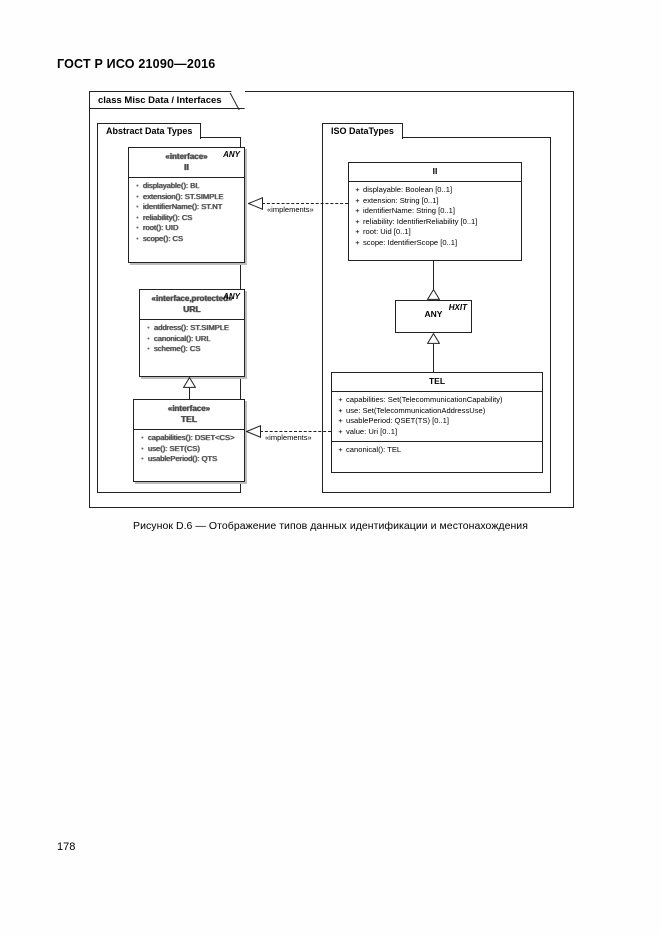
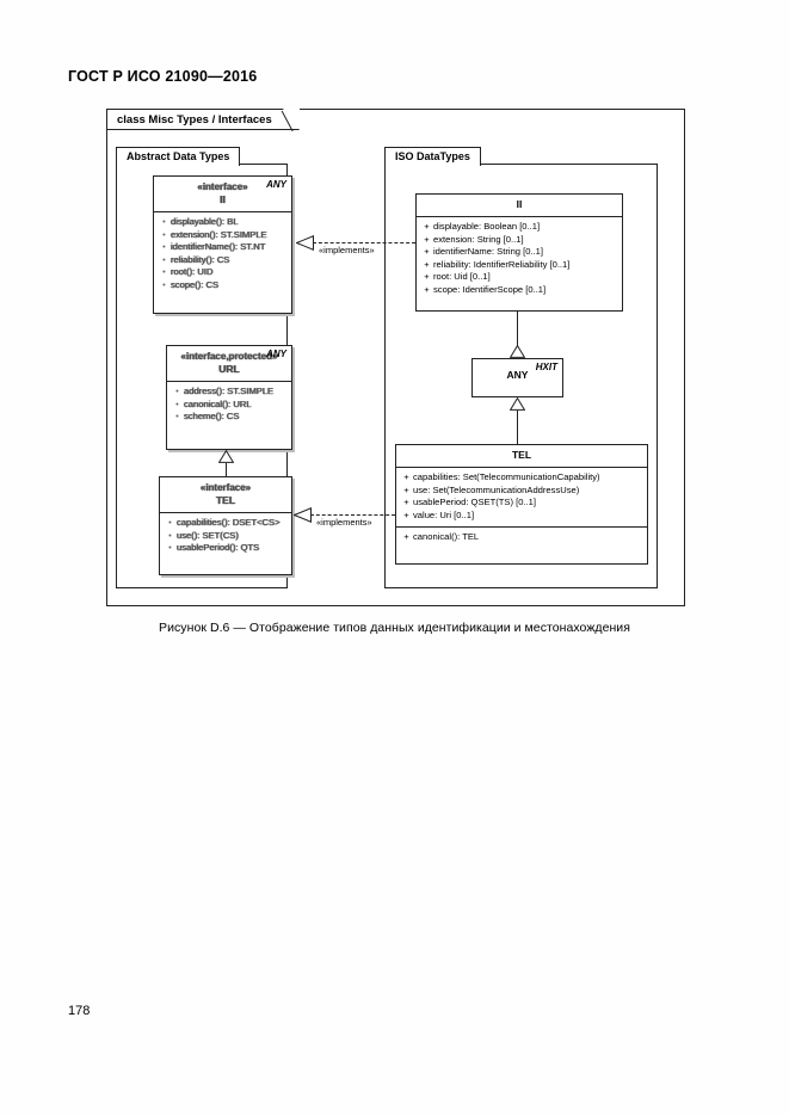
  ГОСТ Р ИСО 21090—2016
- class Misc Data / Interfaces
+ class Misc Types / Interfaces
  Abstract Data Types
  ISO DataTypes
  ANY
  «interface»
  II
  •
  displayable(): BL
  •
  extension(): ST.SIMPLE
  •
  identifierName(): ST.NT
  •
  reliability(): CS
  •
  root(): UID
  •
  scope(): CS
  ANY
  «interface,protected»
  URL
  •
  address(): ST.SIMPLE
  •
  canonical(): URL
  •
  scheme(): CS
  «interface»
  TEL
  •
  capabilities(): DSET<CS>
  •
  use(): SET(CS)
  •
  usablePeriod(): QTS
  II
  +
  displayable: Boolean [0..1]
  +
  extension: String [0..1]
  +
  identifierName: String [0..1]
  +
  reliability: IdentifierReliability [0..1]
  +
  root: Uid [0..1]
  +
  scope: IdentifierScope [0..1]
  HXIT
  ANY
  TEL
  +
  capabilities: Set(TelecommunicationCapability)
  +
  use: Set(TelecommunicationAddressUse)
  +
  usablePeriod: QSET(TS) [0..1]
  +
  value: Uri [0..1]
  +
  canonical(): TEL
  «implements»
  «implements»
  Рисунок D.6 — Отображение типов данных идентификации и местонахождения
  178
